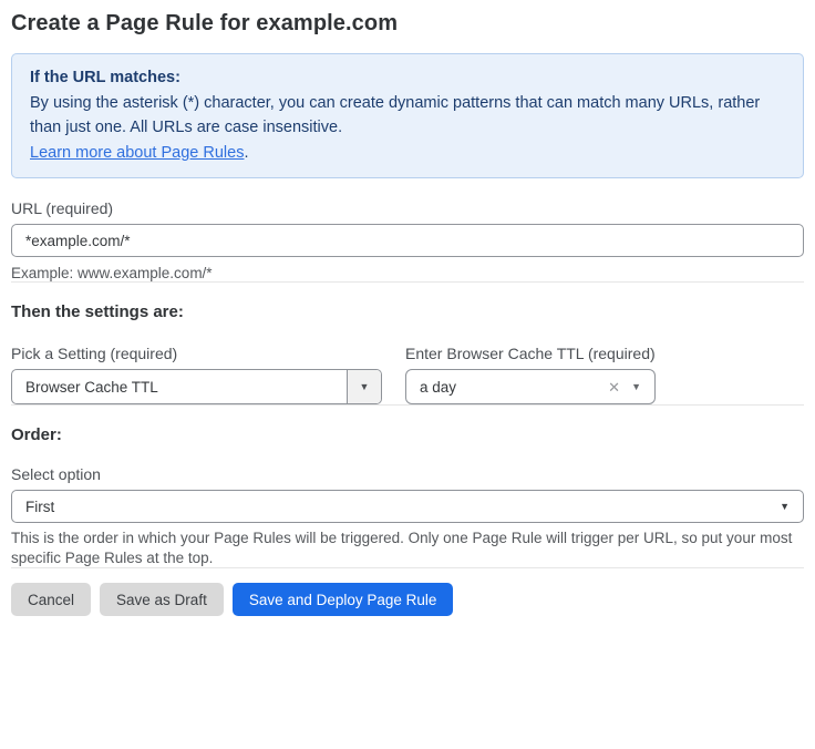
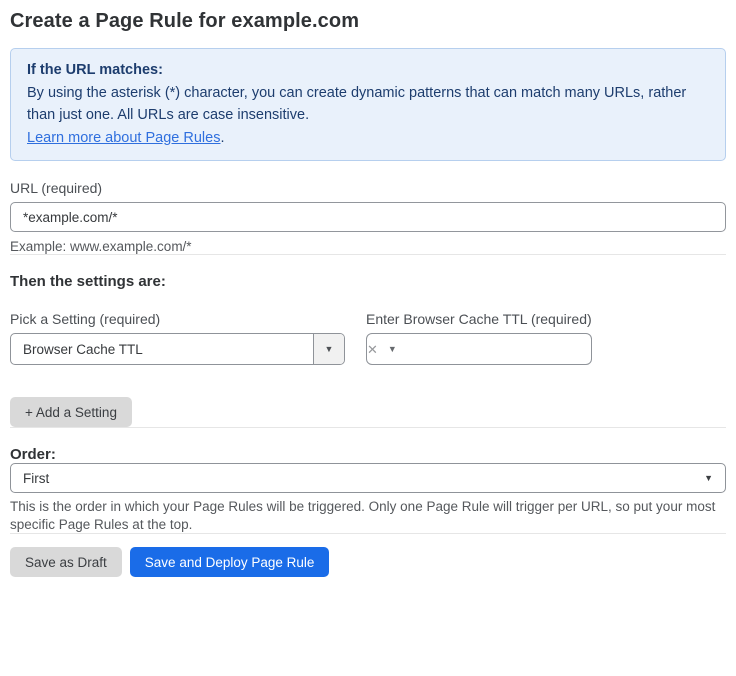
  Create a Page Rule for example.com
  If the URL matches:
  By using the asterisk (*) character, you can create dynamic patterns that can match many URLs, rather than just one. All URLs are case insensitive.
  Learn more about Page Rules.
  URL (required)
  *example.com/*
  Example: www.example.com/*
  Then the settings are:
  Pick a Setting (required)
  Browser Cache TTL
  ▼
  Enter Browser Cache TTL (required)
- a day
  ✕
  ▼
+ + Add a Setting
  Order:
- Select option
  First
  ▼
  This is the order in which your Page Rules will be triggered. Only one Page Rule will trigger per URL, so put your most specific Page Rules at the top.
- Cancel
  Save as Draft
  Save and Deploy Page Rule
